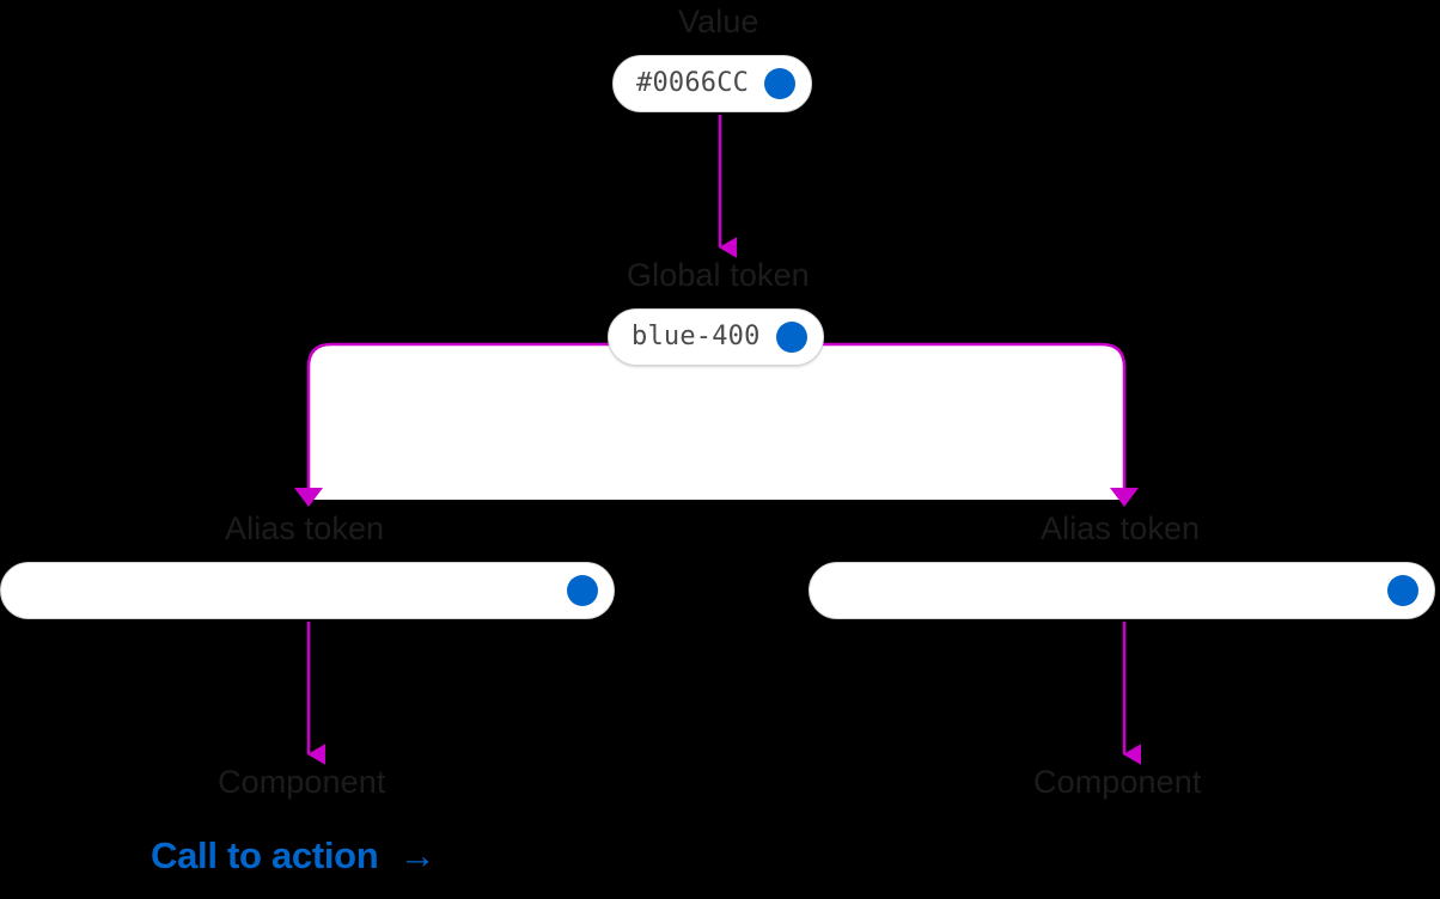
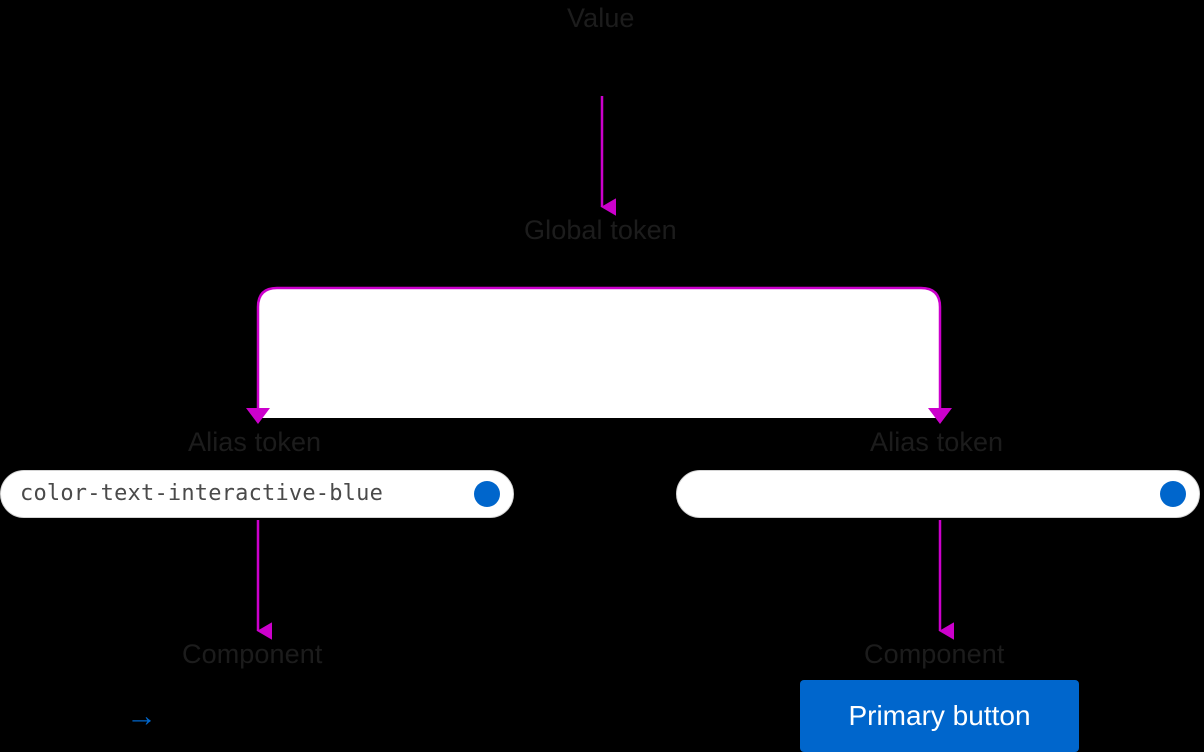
  Value
- #0066CC
  Global token
- blue-400
  Alias token
+ color-text-interactive-blue
  Alias token
  Component
- Call to action
  →
  Component
+ Primary button
